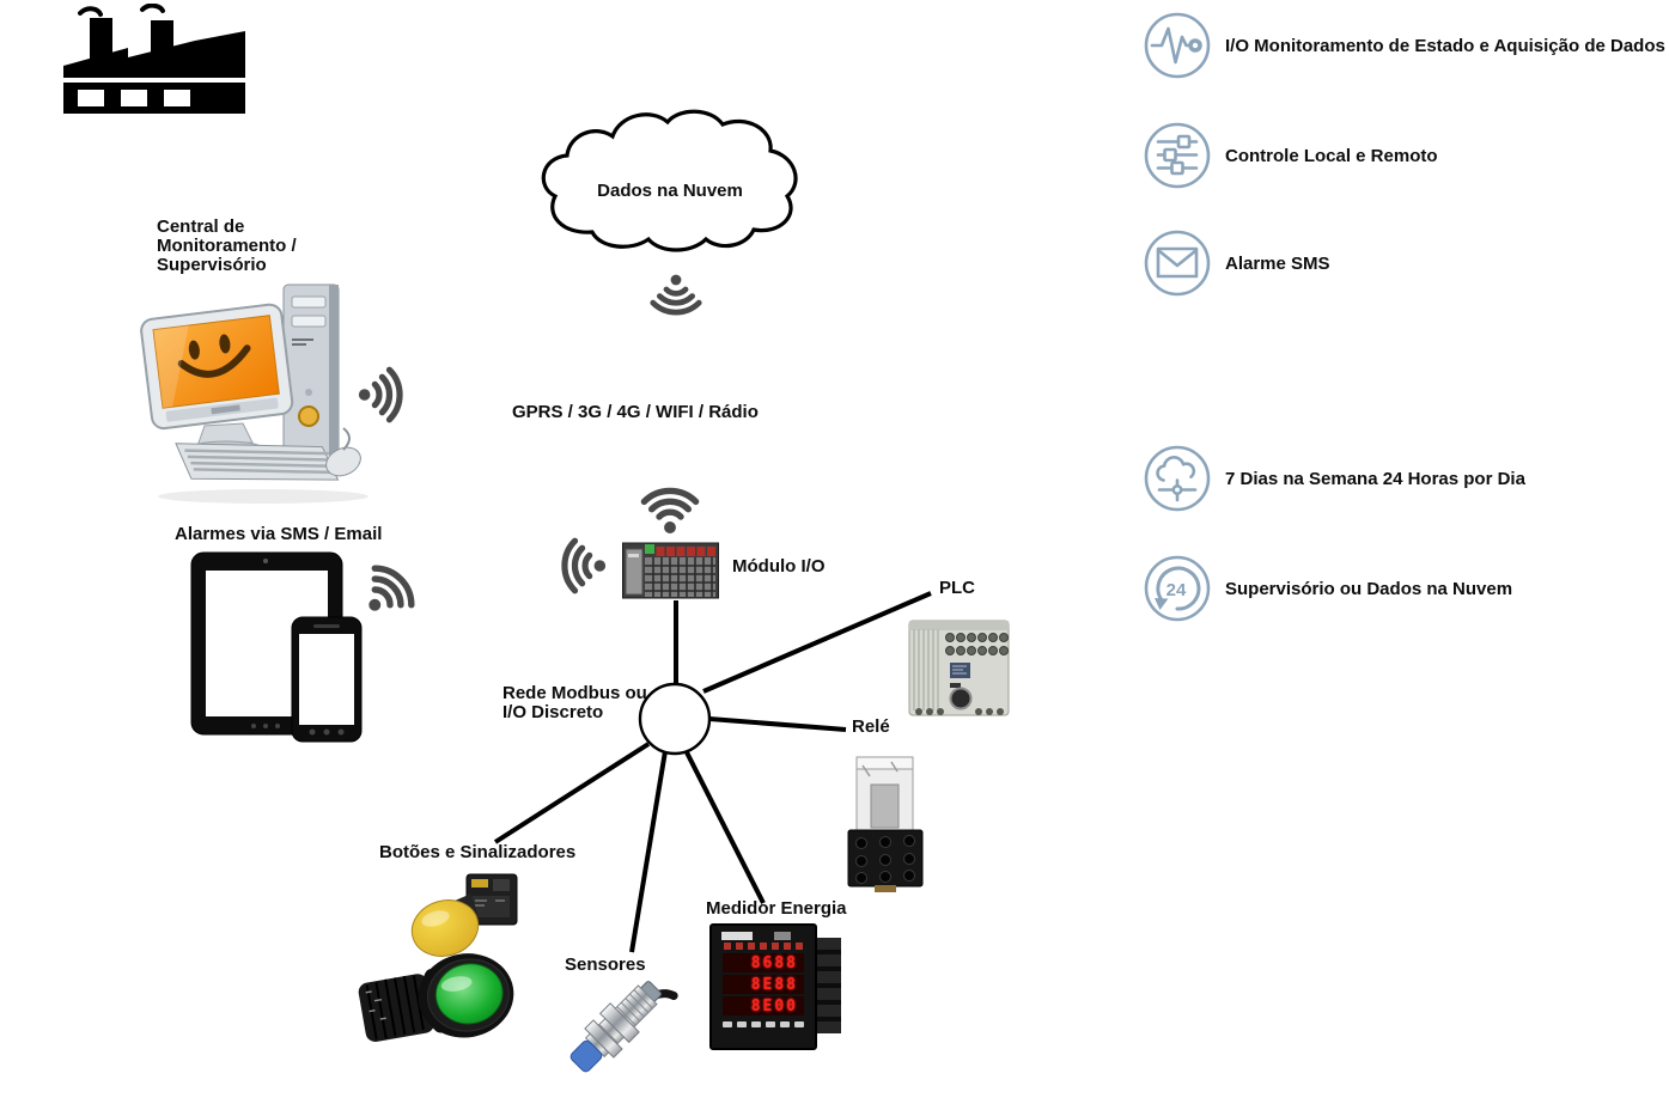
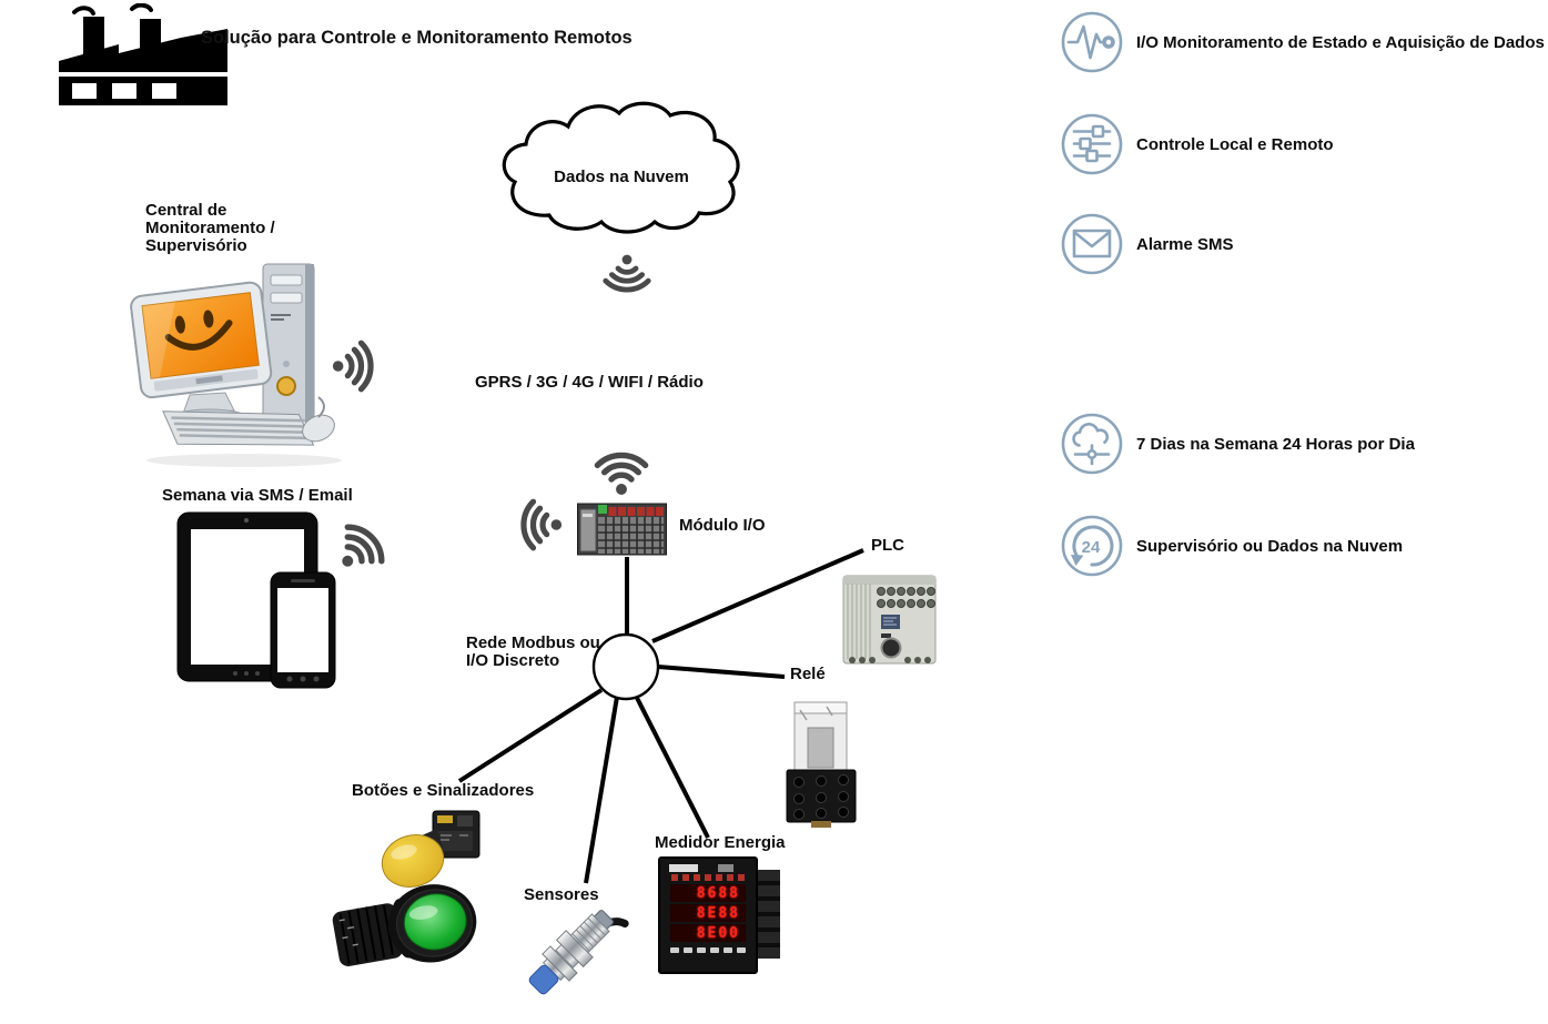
+ Solução para Controle e Monitoramento Remotos
  Dados na Nuvem
  Central de
  Monitoramento /
  Supervisório
- Alarmes via SMS / Email
+ Semana via SMS / Email
  GPRS / 3G / 4G / WIFI / Rádio
  Módulo I/O
  Rede Modbus ou
  I/O Discreto
  PLC
  Relé
  Botões e Sinalizadores
  Sensores
  Medidor Energia
  8688
  8E88
  8E00
  I/O Monitoramento de Estado e Aquisição de Dados
  Controle Local e Remoto
  Alarme SMS
  7 Dias na Semana 24 Horas por Dia
  24
  Supervisório ou Dados na Nuvem
